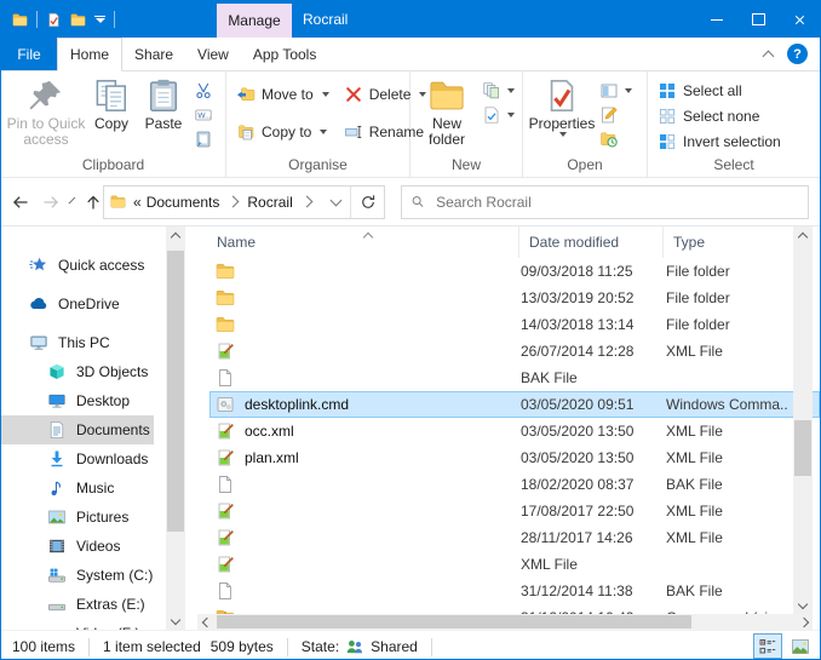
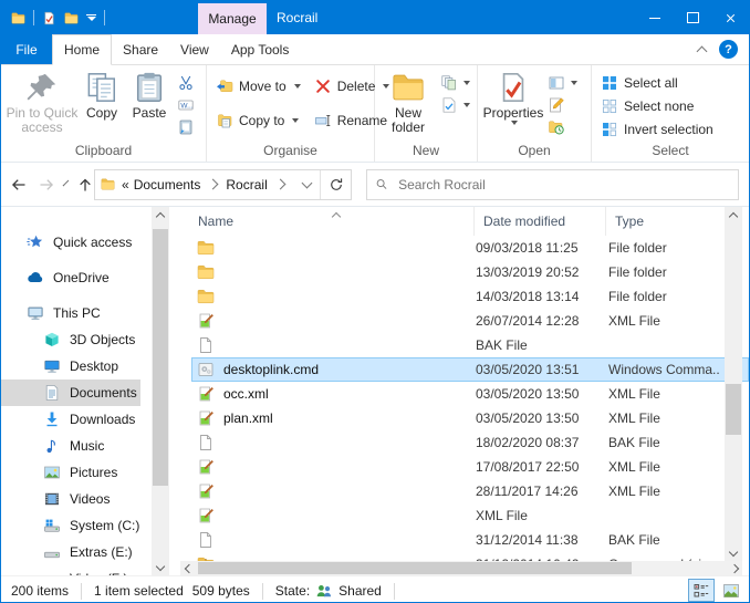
  Manage
  Rocrail
  File
  Home
  Share
  View
  App Tools
  ?
  Pin to Quick access
  Copy
  Paste
  Clipboard
  Move to
  Copy to
  Delete
  Rename
  Organise
  New folder
  New
  Properties
  Open
  Select all
  Select none
  Invert selection
  Select
  «
  Documents
  Rocrail
  Search Rocrail
  Quick access
  OneDrive
  This PC
  3D Objects
  Desktop
  Documents
  Downloads
  Music
  Pictures
  Videos
  System (C:)
  Extras (E:)
  Name
  Date modified
  Type
  09/03/2018 11:25
  File folder
  13/03/2019 20:52
  File folder
  14/03/2018 13:14
  File folder
  26/07/2014 12:28
  XML File
  BAK File
  desktoplink.cmd
- 03/05/2020 09:51
+ 03/05/2020 13:51
  Windows Comma..
  occ.xml
  03/05/2020 13:50
  XML File
  plan.xml
  03/05/2020 13:50
  XML File
  18/02/2020 08:37
  BAK File
  17/08/2017 22:50
  XML File
  28/11/2017 14:26
  XML File
  XML File
  31/12/2014 11:38
  BAK File
- 100 items
+ 200 items
  1 item selected
  509 bytes
  State:
  Shared
